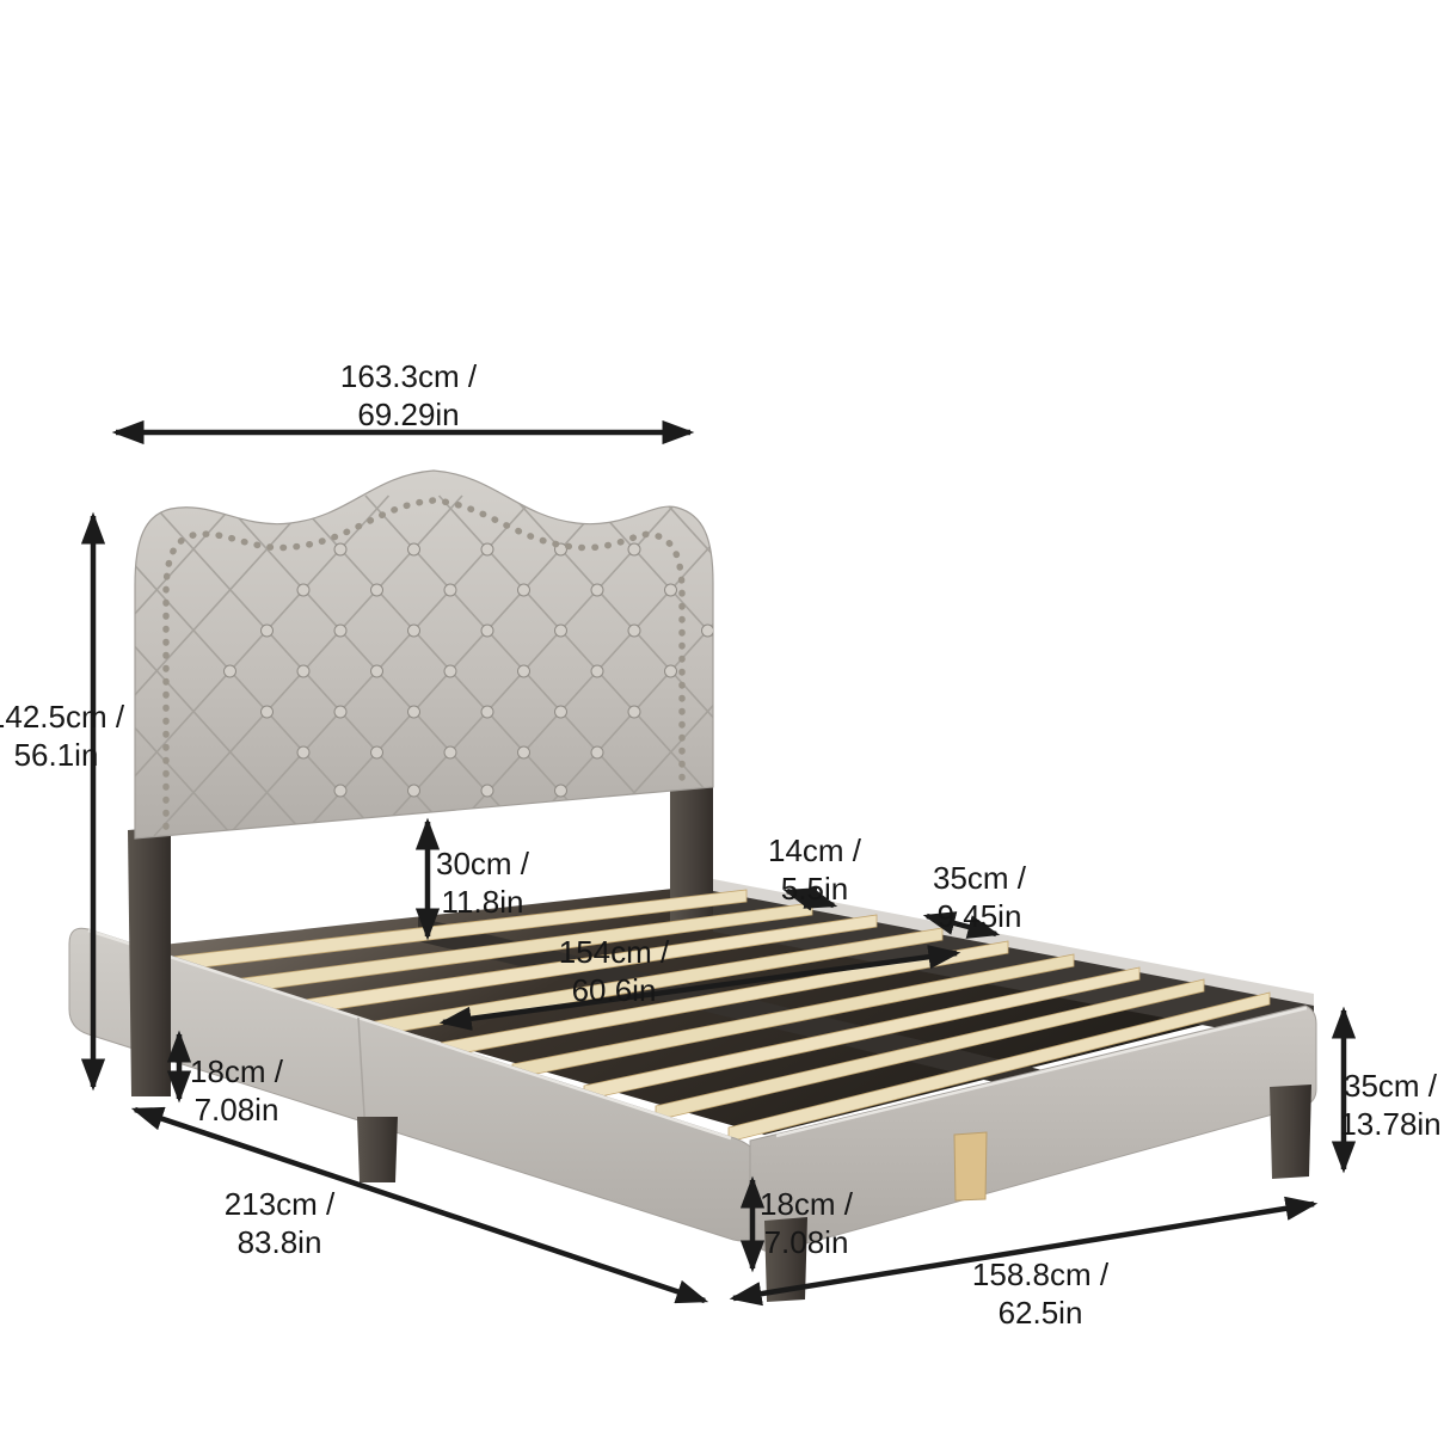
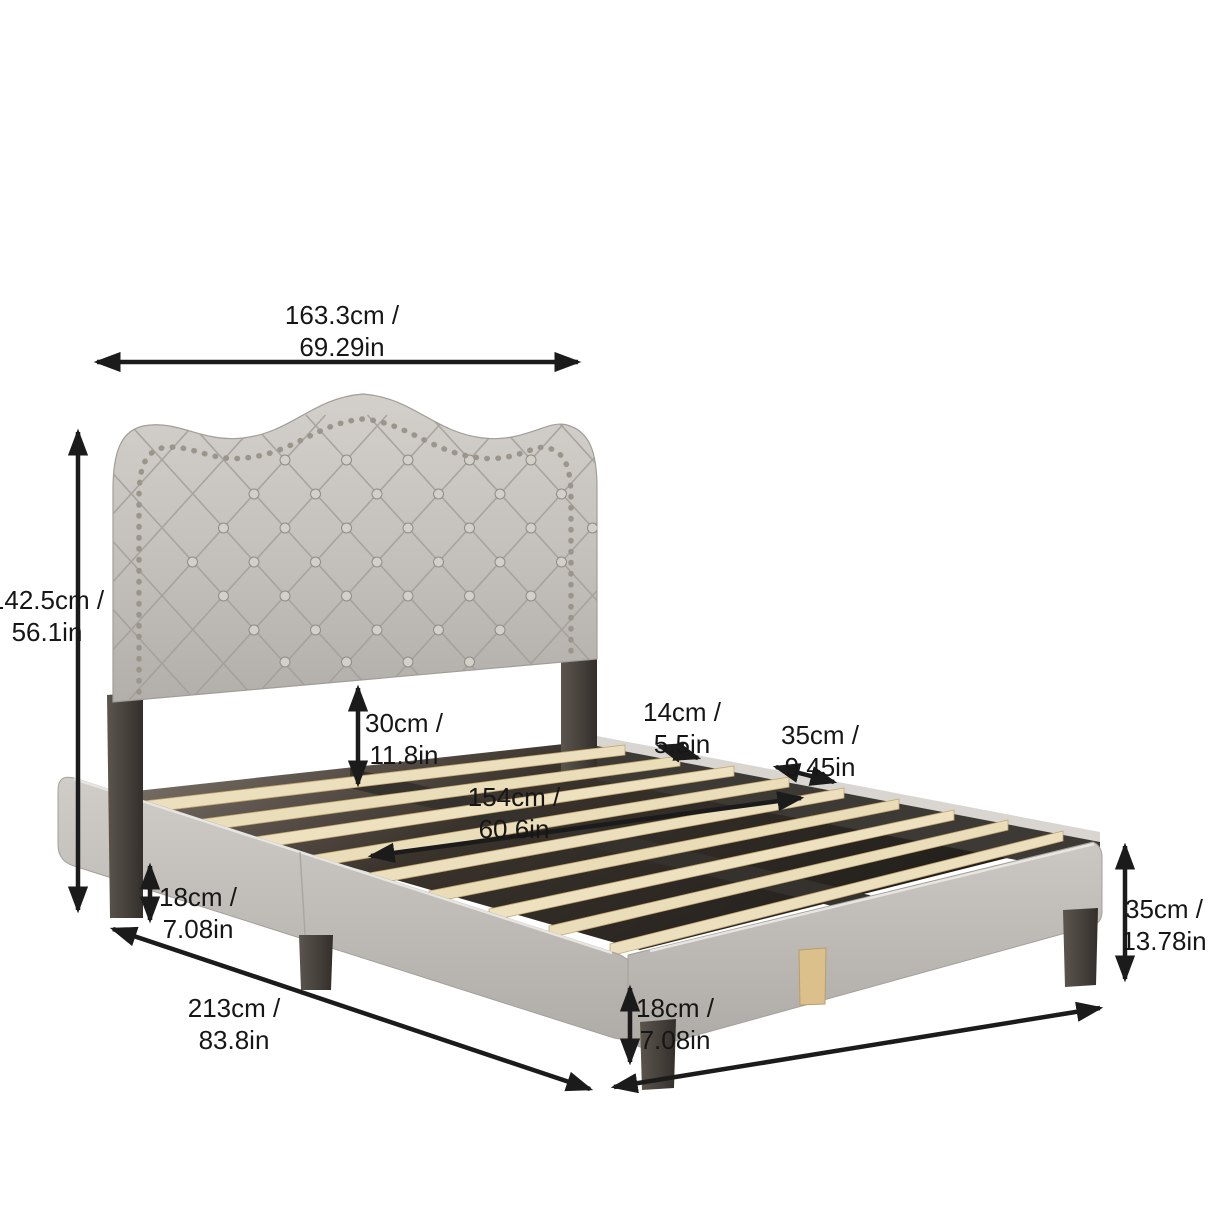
  163.3cm /
  69.29in
  42.5cm /
  56.1in
  30cm /
  11.8in
  14cm /
  5.5in
  35cm /
  9.45in
  154cm /
  60.6in
  18cm /
  7.08in
  213cm /
  83.8in
  18cm /
  7.08in
- 158.8cm /
- 62.5in
  35cm /
  13.78in
